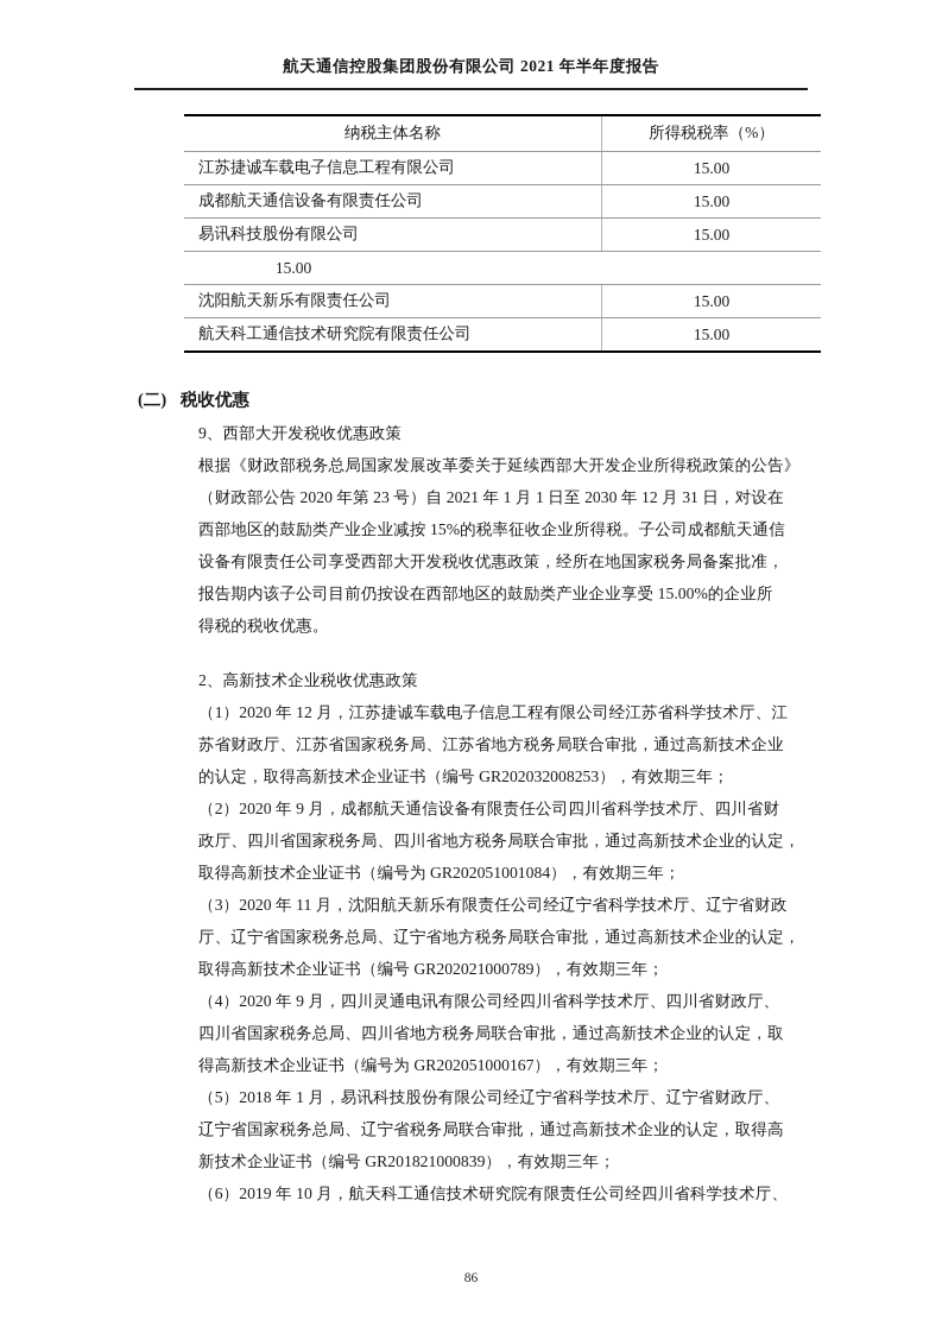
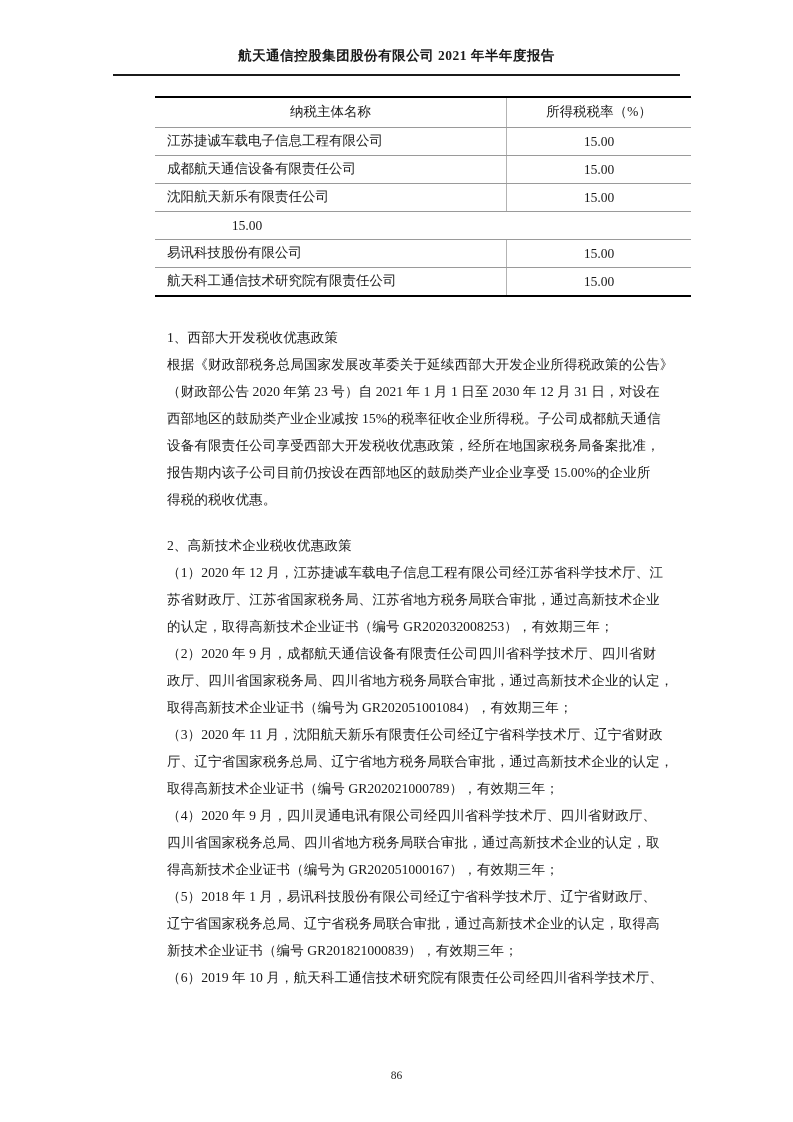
  航天通信控股集团股份有限公司 2021 年半年度报告
  纳税主体名称
  所得税税率（%）
  江苏捷诚车载电子信息工程有限公司
  15.00
  成都航天通信设备有限责任公司
  15.00
- 易讯科技股份有限公司
+ 沈阳航天新乐有限责任公司
  15.00
  15.00
- 沈阳航天新乐有限责任公司
+ 易讯科技股份有限公司
  15.00
  航天科工通信技术研究院有限责任公司
  15.00
- (二) 税收优惠
- 9、西部大开发税收优惠政策
+ 1、西部大开发税收优惠政策
  根据《财政部税务总局国家发展改革委关于延续西部大开发企业所得税政策的公告》
  （财政部公告 2020 年第 23 号）自 2021 年 1 月 1 日至 2030 年 12 月 31 日，对设在
  西部地区的鼓励类产业企业减按 15%的税率征收企业所得税。子公司成都航天通信
  设备有限责任公司享受西部大开发税收优惠政策，经所在地国家税务局备案批准，
  报告期内该子公司目前仍按设在西部地区的鼓励类产业企业享受 15.00%的企业所
  得税的税收优惠。
  2、高新技术企业税收优惠政策
  （1）2020 年 12 月，江苏捷诚车载电子信息工程有限公司经江苏省科学技术厅、江
  苏省财政厅、江苏省国家税务局、江苏省地方税务局联合审批，通过高新技术企业
  的认定，取得高新技术企业证书（编号 GR202032008253），有效期三年；
  （2）2020 年 9 月，成都航天通信设备有限责任公司四川省科学技术厅、四川省财
  政厅、四川省国家税务局、四川省地方税务局联合审批，通过高新技术企业的认定，
  取得高新技术企业证书（编号为 GR202051001084），有效期三年；
  （3）2020 年 11 月，沈阳航天新乐有限责任公司经辽宁省科学技术厅、辽宁省财政
  厅、辽宁省国家税务总局、辽宁省地方税务局联合审批，通过高新技术企业的认定，
  取得高新技术企业证书（编号 GR202021000789），有效期三年；
  （4）2020 年 9 月，四川灵通电讯有限公司经四川省科学技术厅、四川省财政厅、
  四川省国家税务总局、四川省地方税务局联合审批，通过高新技术企业的认定，取
  得高新技术企业证书（编号为 GR202051000167），有效期三年；
  （5）2018 年 1 月，易讯科技股份有限公司经辽宁省科学技术厅、辽宁省财政厅、
  辽宁省国家税务总局、辽宁省税务局联合审批，通过高新技术企业的认定，取得高
  新技术企业证书（编号 GR201821000839），有效期三年；
  （6）2019 年 10 月，航天科工通信技术研究院有限责任公司经四川省科学技术厅、
  86
